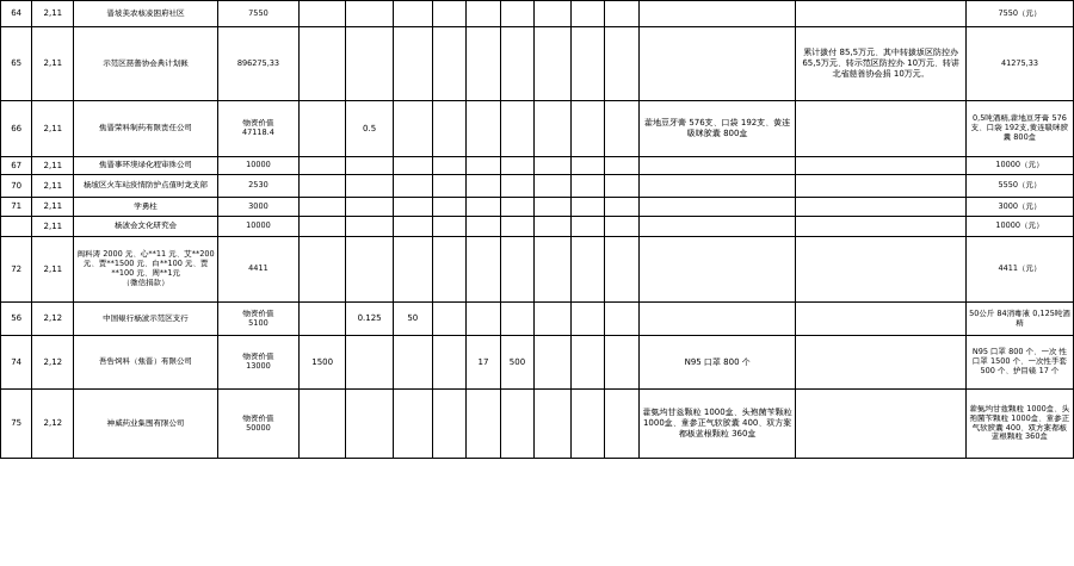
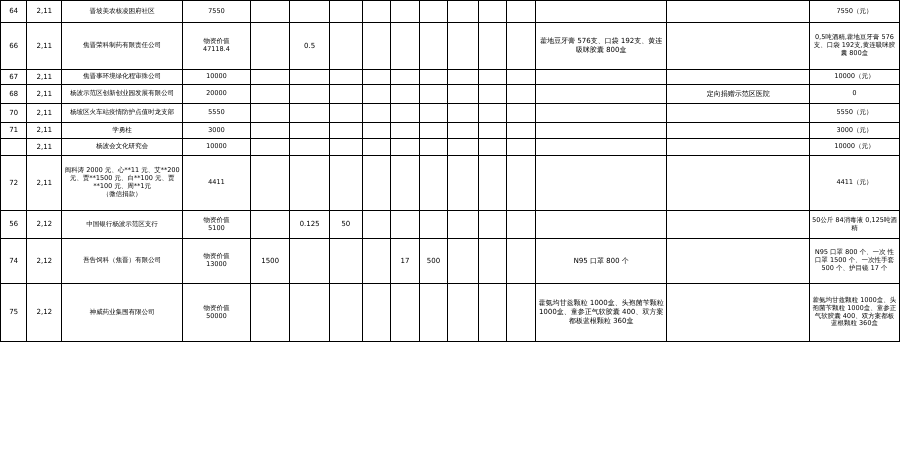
  64	2,11	晋坡美农核凌困府社区	7550												7550（元）
- 65	2,11	示范区慈善协会典计划账	896275,33											累计拨付 85,5万元、其中转拨坂区防控办 65,5万元、转示范区防控办 10万元、转讲北省慈善协会捐 10万元。	41275,33
  66	2,11	焦晋荣科制药有限责任公司	物资价值47118.4		0.5								藿地豆牙膏 576支、口袋 192支、黄连吸咪胶囊 800盒		0,5吨酒精,藿地豆牙膏 576支、口袋 192支,黄连吸咪胶囊 800盒
  67	2,11	焦晋事环境绿化程审殊公司	10000												10000（元）
+ 68	2,11	杨波示范区创新创业园发展有限公司	20000											定向捐赠示范区医院	0
- 70	2,11	杨坡区火车站疫情防护点值时龙支部	2530												5550（元）
+ 70	2,11	杨坡区火车站疫情防护点值时龙支部	5550												5550（元）
  71	2,11	学勇柱	3000												3000（元）
  	2,11	杨波会文化研究会	10000												10000（元）
  72	2,11	闽科涛 2000 元、心**11 元、艾**200 元、贾**1500 元、白**100 元、贾**100 元、周**1元（微信捐款）	4411												4411（元）
  56	2,12	中国银行杨波示范区支行	物资价值5100		0.125	50									50公斤 84消毒液 0,125吨酒精
  74	2,12	吾告饲科（焦晋）有限公司	物资价值13000	1500				17	500				N95 口罩 800 个		N95 口罩 800 个、一次 性口罩 1500 个、一次性手套 500 个、护目镜 17 个
  75	2,12	神威药业集围有限公司	物资价值50000										藿氨均甘兹颗粒 1000盒、头孢菌苄颗粒 1000盒、童参正气软胶囊 400、双方案都板蓝根颗粒 360盒		藿氨均甘兹颗粒 1000盒、头孢菌苄颗粒 1000盒、童参正气软胶囊 400、双方案都板蓝根颗粒 360盒
